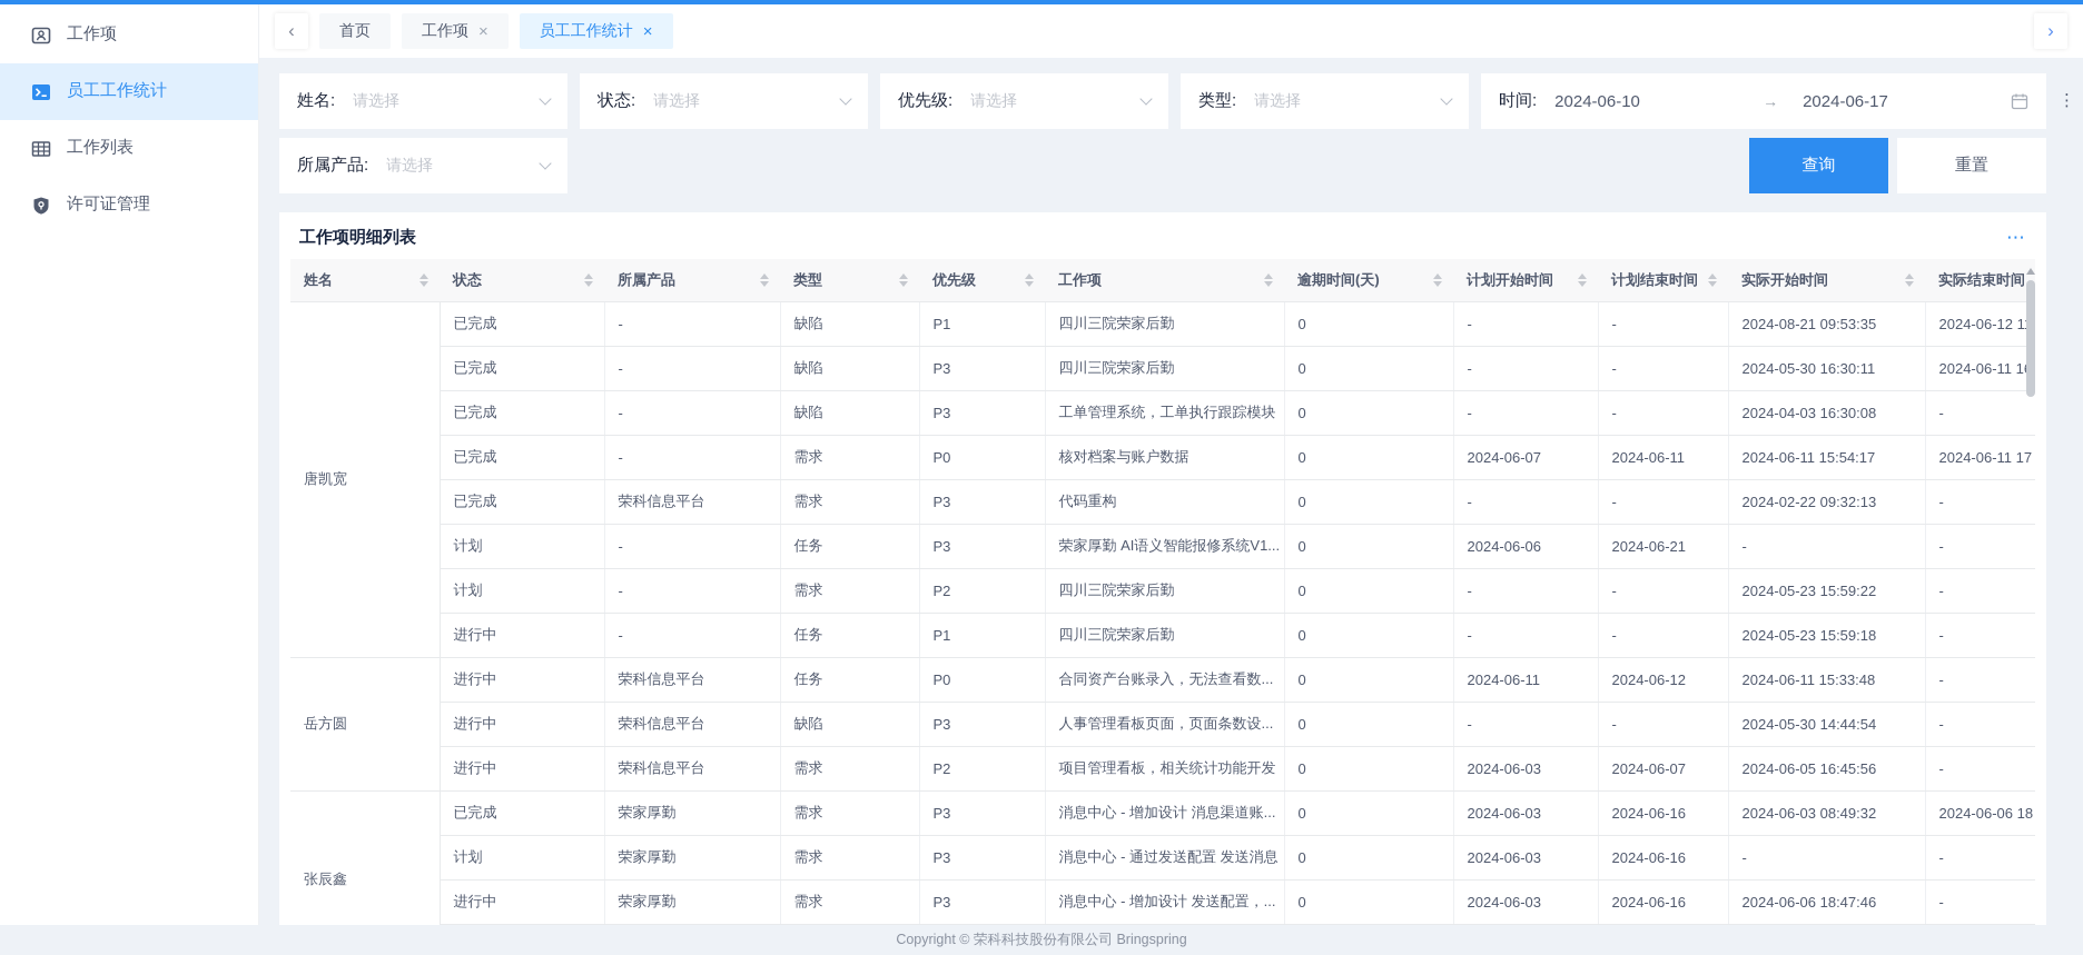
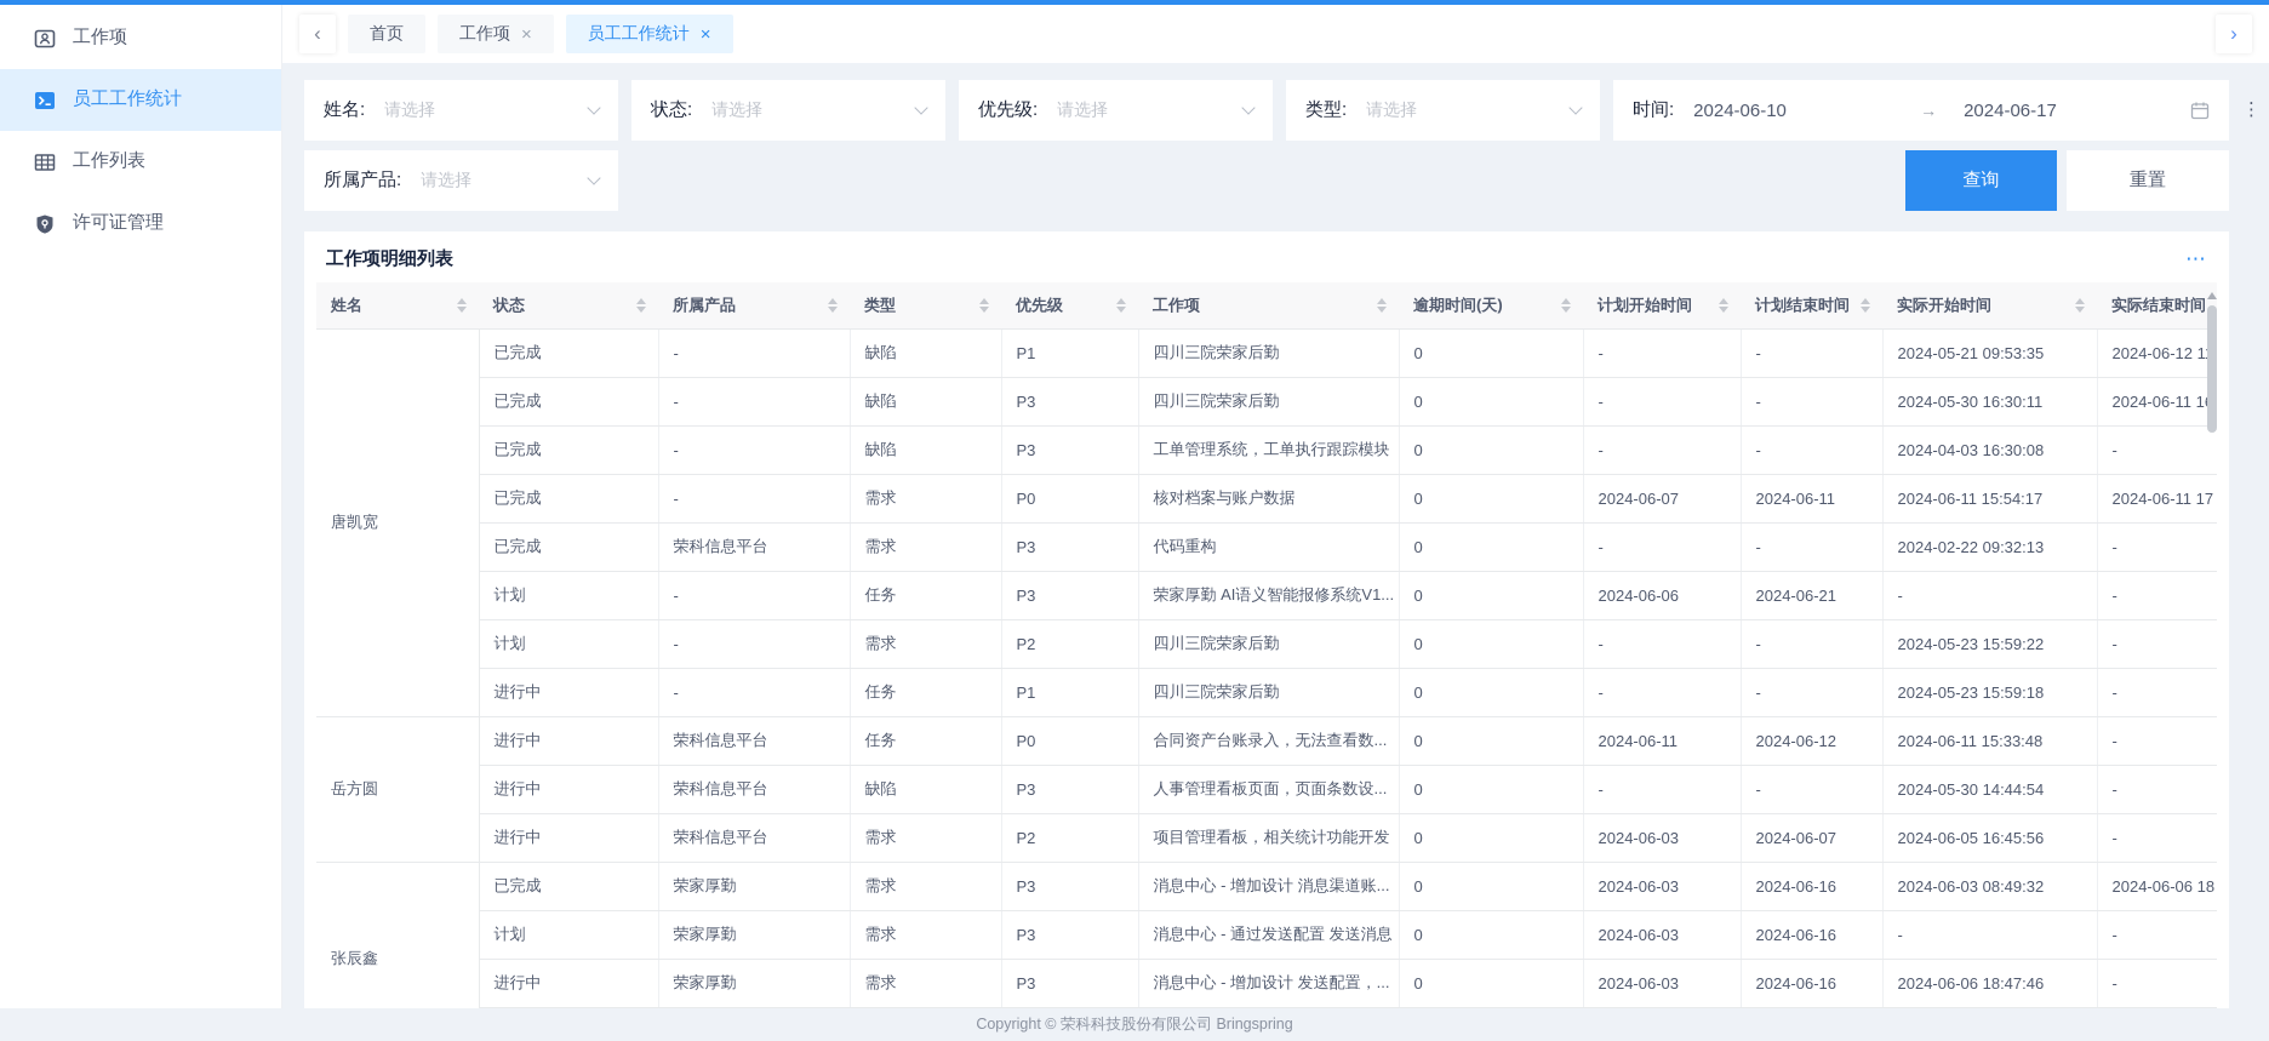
  工作项
  员工工作统计
  工作列表
  许可证管理
  ‹
  首页
  工作项
  ×
  员工工作统计
  ×
  ›
  姓名:
  请选择
  状态:
  请选择
  优先级:
  请选择
  类型:
  请选择
  时间:
  2024-06-10
  →
  2024-06-17
  ⋮
  所属产品:
  请选择
  查询
  重置
  工作项明细列表
  ⋯
  姓名	状态	所属产品	类型	优先级	工作项	逾期时间(天)	计划开始时间	计划结束时间	实际开始时间	实际结束时间
- 唐凯宽	已完成	-	缺陷	P1	四川三院荣家后勤	0	-	-	2024-08-21 09:53:35	2024-06-12 1
+ 唐凯宽	已完成	-	缺陷	P1	四川三院荣家后勤	0	-	-	2024-05-21 09:53:35	2024-06-12 1
  已完成	-	缺陷	P3	四川三院荣家后勤	0	-	-	2024-05-30 16:30:11	2024-06-11 1
  已完成	-	缺陷	P3	工单管理系统，工单执行跟踪模块	0	-	-	2024-04-03 16:30:08	-
  已完成	-	需求	P0	核对档案与账户数据	0	2024-06-07	2024-06-11	2024-06-11 15:54:17	2024-06-11 17
  已完成	荣科信息平台	需求	P3	代码重构	0	-	-	2024-02-22 09:32:13	-
  计划	-	任务	P3	荣家厚勤 AI语义智能报修系统V1...	0	2024-06-06	2024-06-21	-	-
  计划	-	需求	P2	四川三院荣家后勤	0	-	-	2024-05-23 15:59:22	-
  进行中	-	任务	P1	四川三院荣家后勤	0	-	-	2024-05-23 15:59:18	-
  岳方圆	进行中	荣科信息平台	任务	P0	合同资产台账录入，无法查看数...	0	2024-06-11	2024-06-12	2024-06-11 15:33:48	-
  进行中	荣科信息平台	缺陷	P3	人事管理看板页面，页面条数设...	0	-	-	2024-05-30 14:44:54	-
  进行中	荣科信息平台	需求	P2	项目管理看板，相关统计功能开发	0	2024-06-03	2024-06-07	2024-06-05 16:45:56	-
  张辰鑫	已完成	荣家厚勤	需求	P3	消息中心 - 增加设计 消息渠道账...	0	2024-06-03	2024-06-16	2024-06-03 08:49:32	2024-06-06 18
  计划	荣家厚勤	需求	P3	消息中心 - 通过发送配置 发送消息	0	2024-06-03	2024-06-16	-	-
  进行中	荣家厚勤	需求	P3	消息中心 - 增加设计 发送配置，...	0	2024-06-03	2024-06-16	2024-06-06 18:47:46	-
  Copyright © 荣科科技股份有限公司 Bringspring
